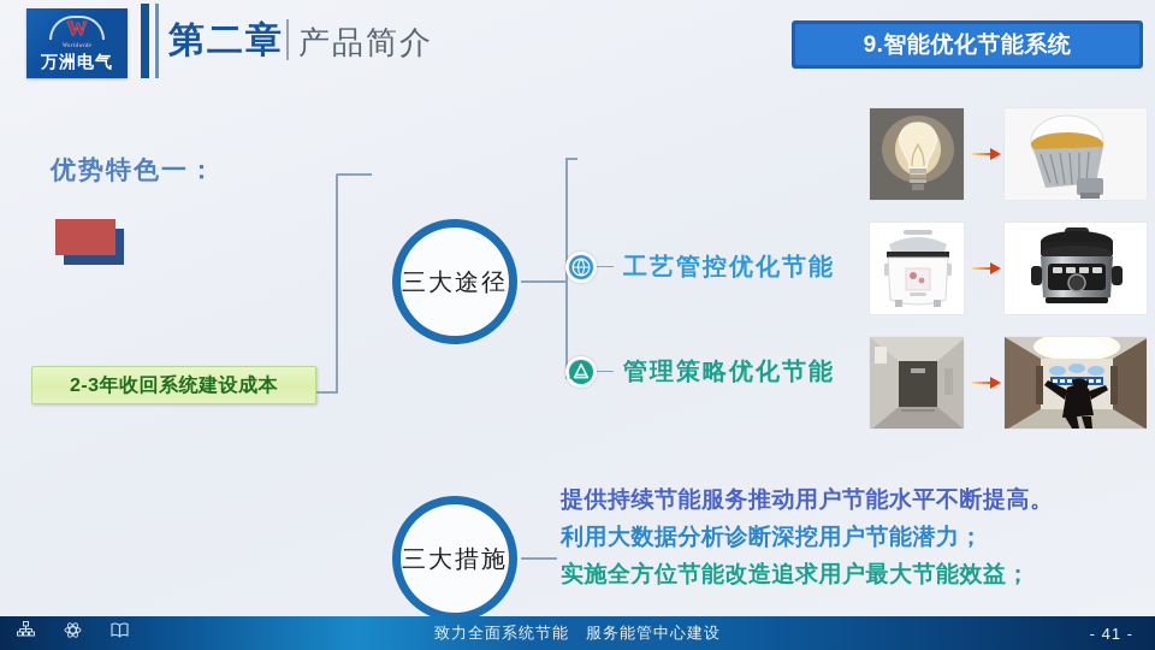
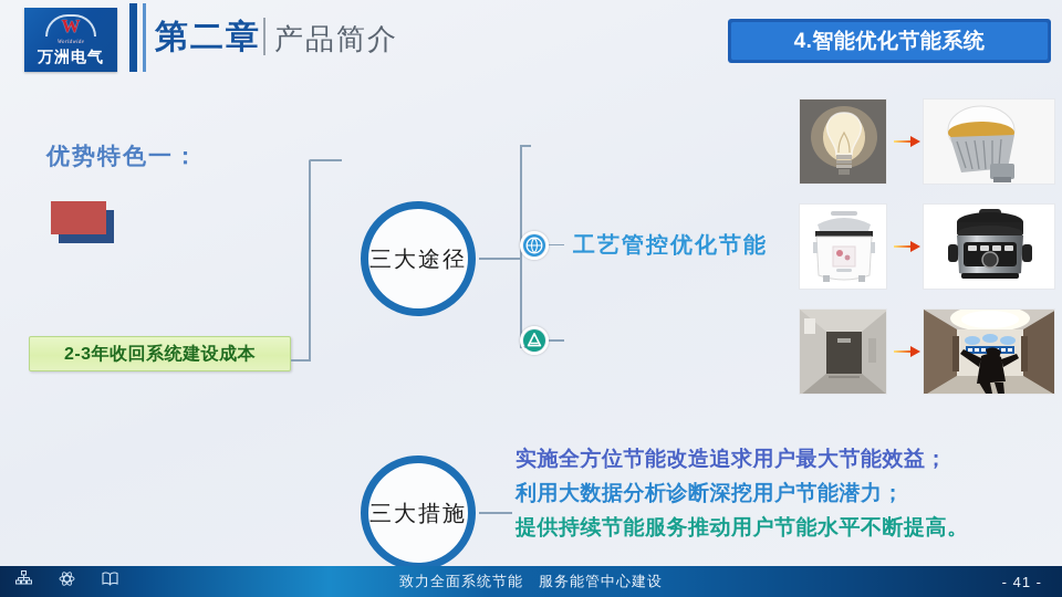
  W
  万洲电气
  第二章
  产品简介
- 9.智能优化节能系统
+ 4.智能优化节能系统
  优势特色一：
  2-3年收回系统建设成本
  三大途径
  三大措施
  工艺管控优化节能
- 管理策略优化节能
- 提供持续节能服务推动用户节能水平不断提高。
+ 实施全方位节能改造追求用户最大节能效益；
  利用大数据分析诊断深挖用户节能潜力；
- 实施全方位节能改造追求用户最大节能效益；
+ 提供持续节能服务推动用户节能水平不断提高。
  致力全面系统节能 服务能管中心建设
  - 41 -
